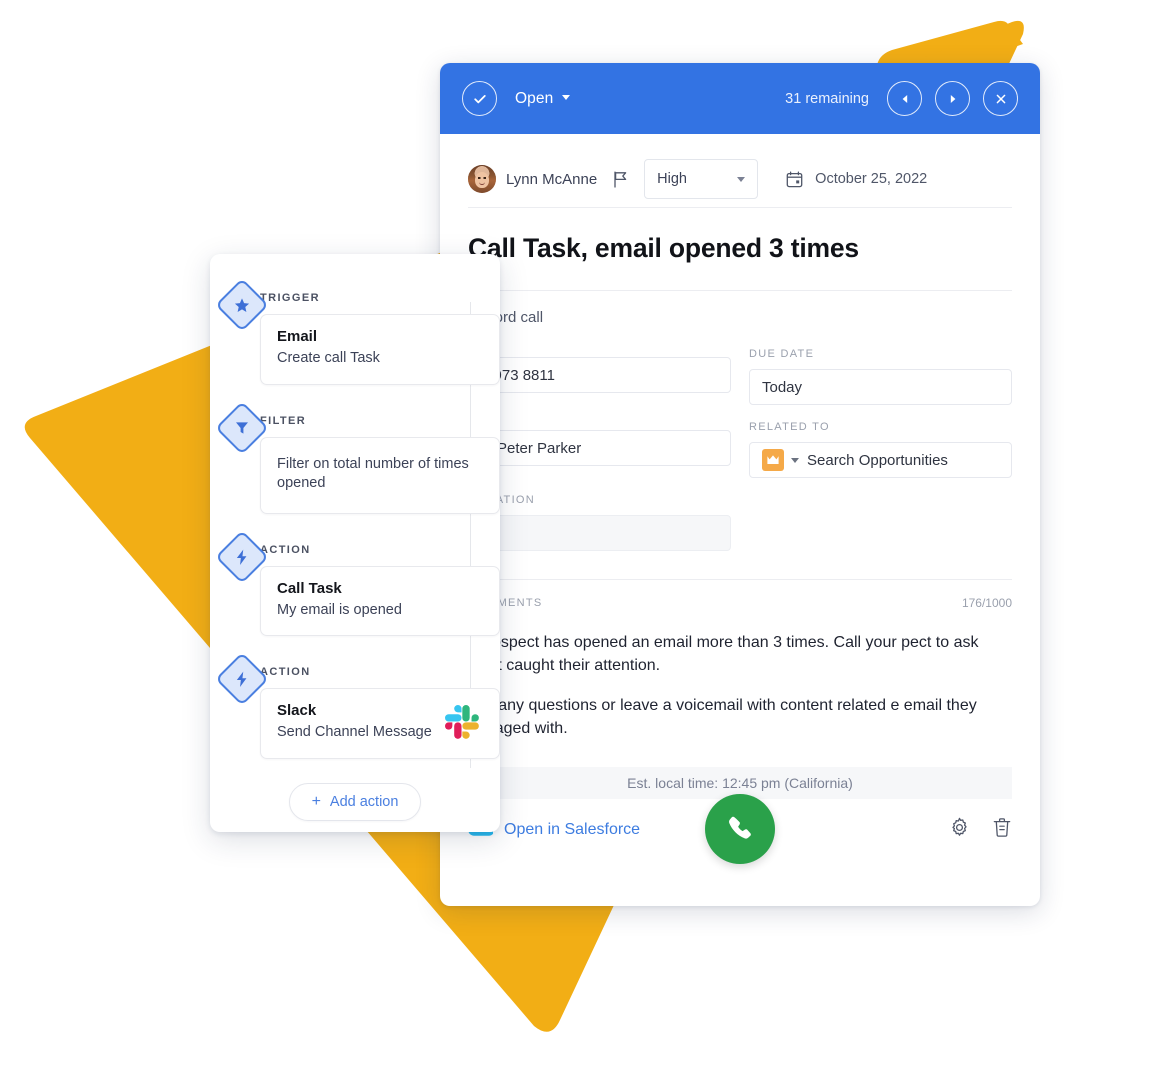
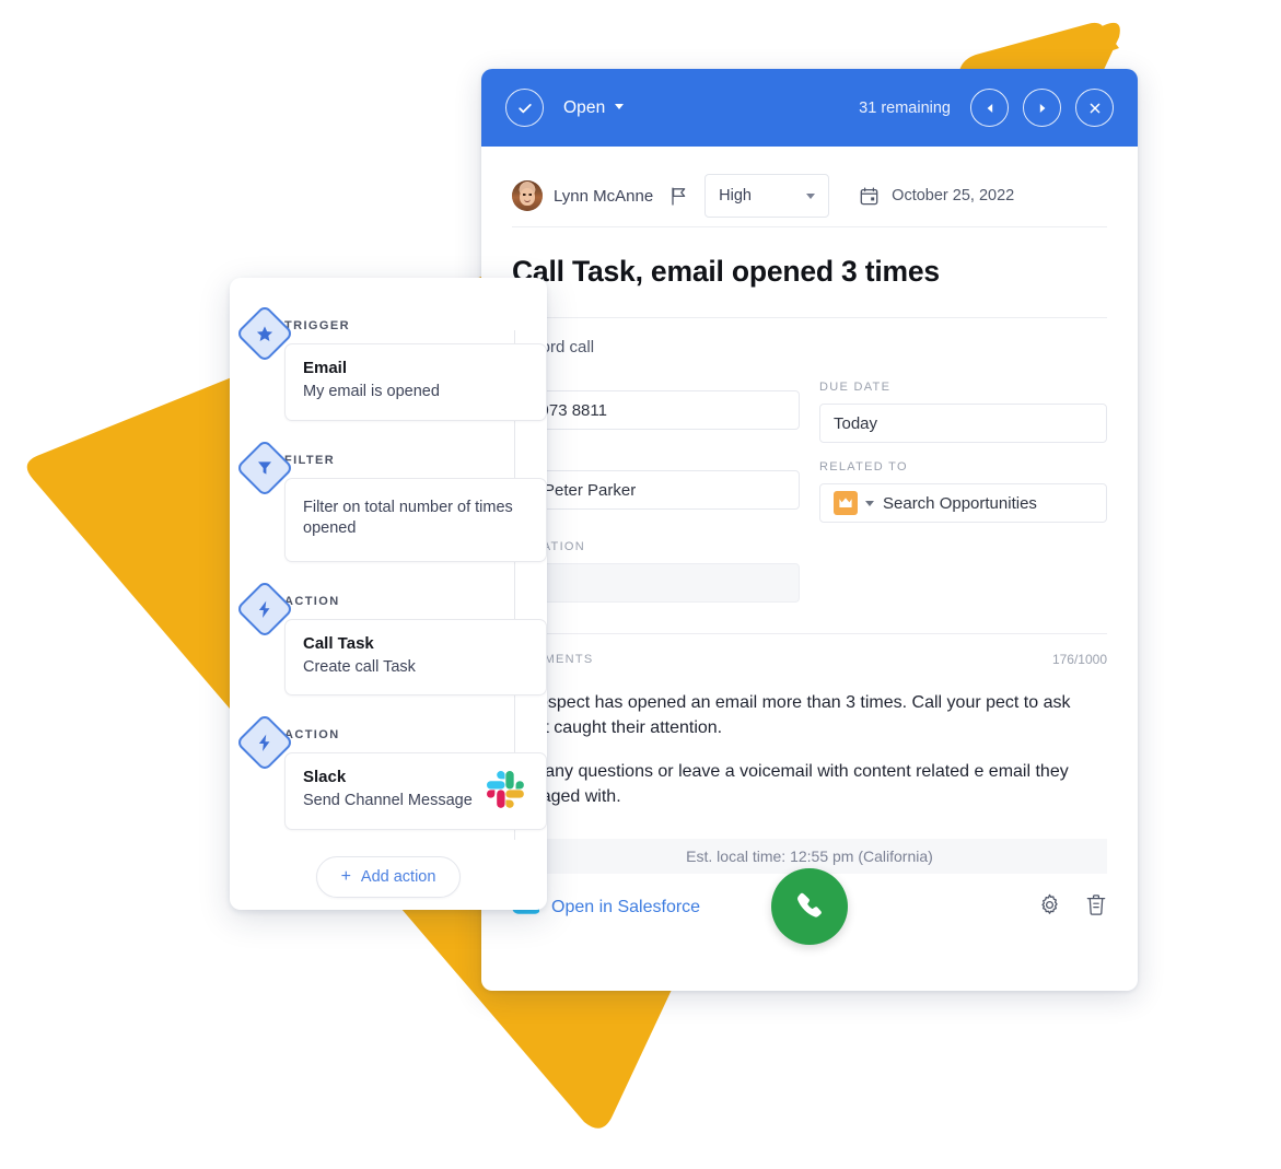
  Open
  31 remaining
  Lynn McAnne
  High
  October 25, 2022
  Call Task, email opened 3 times
  73 8811
  DUE DATE
  Today
  Peter Parker
  RELATED TO
  Search Opportunities
  176/1000
  spect has opened an email more than 3 times. Call your pect to ask caught their attention.
  any questions or leave a voicemail with content related e email they ged with.
- Est. local time: 12:45 pm (California)
+ Est. local time: 12:55 pm (California)
  Open in Salesforce
  TRIGGER
  Email
- Create call Task
+ My email is opened
  FILTER
  Filter on total number of times opened
  ACTION
  Call Task
- My email is opened
+ Create call Task
  ACTION
  Slack
  Send Channel Message
  +
  Add action
